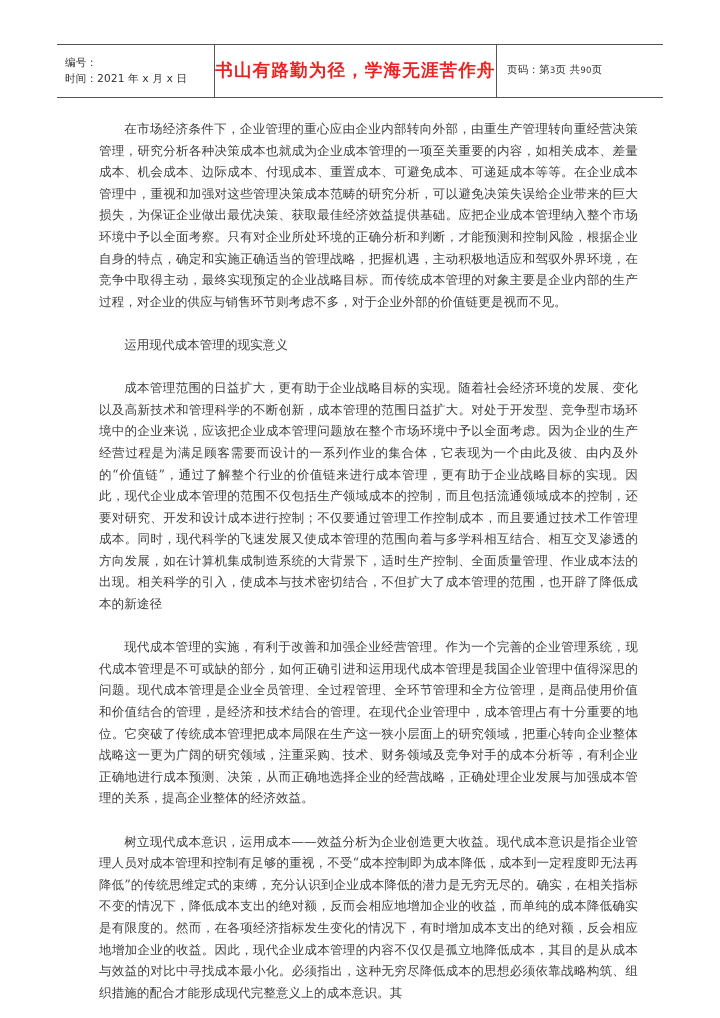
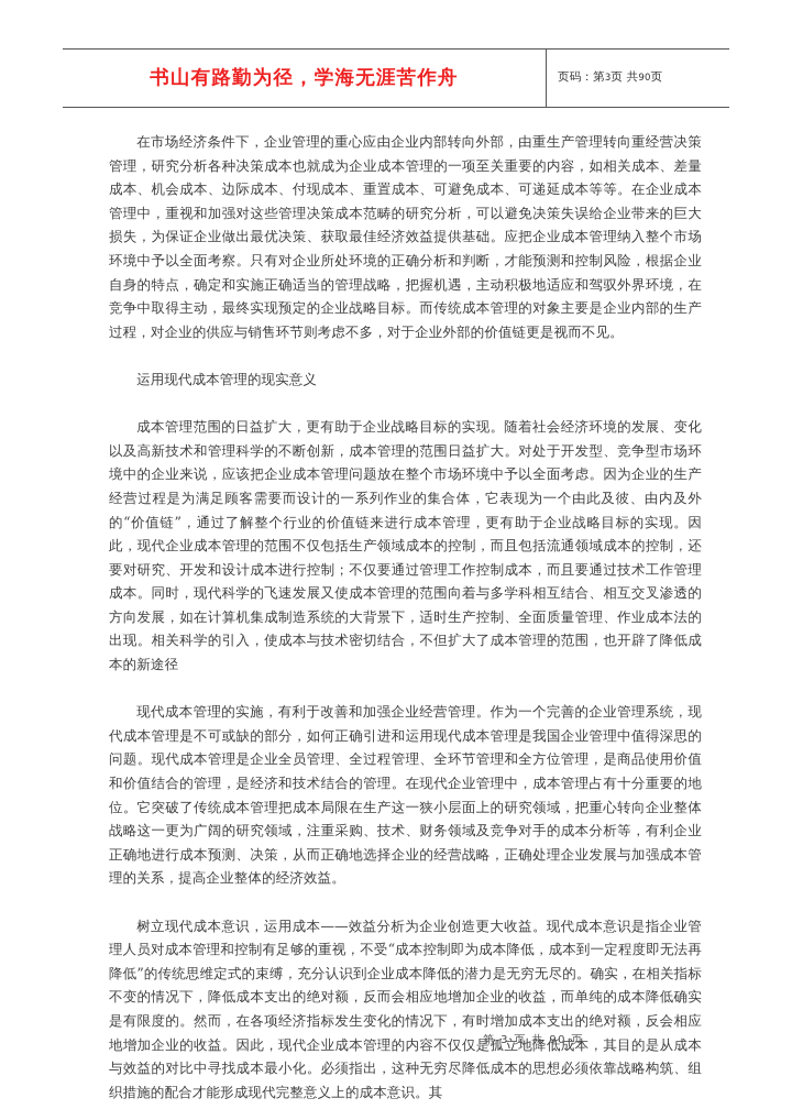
- 编号：
- 时间：2021 年 x 月 x 日
  书山有路勤为径，学海无涯苦作舟
  页码：第3页 共90页
  在市场经济条件下，企业管理的重心应由企业内部转向外部，由重生产管理转向重经营决策管理，研究分析各种决策成本也就成为企业成本管理的一项至关重要的内容，如相关成本、差量成本、机会成本、边际成本、付现成本、重置成本、可避免成本、可递延成本等等。在企业成本管理中，重视和加强对这些管理决策成本范畴的研究分析，可以避免决策失误给企业带来的巨大损失，为保证企业做出最优决策、获取最佳经济效益提供基础。应把企业成本管理纳入整个市场环境中予以全面考察。只有对企业所处环境的正确分析和判断，才能预测和控制风险，根据企业自身的特点，确定和实施正确适当的管理战略，把握机遇，主动积极地适应和驾驭外界环境，在竞争中取得主动，最终实现预定的企业战略目标。而传统成本管理的对象主要是企业内部的生产过程，对企业的供应与销售环节则考虑不多，对于企业外部的价值链更是视而不见。
  运用现代成本管理的现实意义
  成本管理范围的日益扩大，更有助于企业战略目标的实现。随着社会经济环境的发展、变化以及高新技术和管理科学的不断创新，成本管理的范围日益扩大。对处于开发型、竞争型市场环境中的企业来说，应该把企业成本管理问题放在整个市场环境中予以全面考虑。因为企业的生产经营过程是为满足顾客需要而设计的一系列作业的集合体，它表现为一个由此及彼、由内及外的“价值链”，通过了解整个行业的价值链来进行成本管理，更有助于企业战略目标的实现。因此，现代企业成本管理的范围不仅包括生产领域成本的控制，而且包括流通领域成本的控制，还要对研究、开发和设计成本进行控制；不仅要通过管理工作控制成本，而且要通过技术工作管理成本。同时，现代科学的飞速发展又使成本管理的范围向着与多学科相互结合、相互交叉渗透的方向发展，如在计算机集成制造系统的大背景下，适时生产控制、全面质量管理、作业成本法的出现。相关科学的引入，使成本与技术密切结合，不但扩大了成本管理的范围，也开辟了降低成本的新途径
  现代成本管理的实施，有利于改善和加强企业经营管理。作为一个完善的企业管理系统，现代成本管理是不可或缺的部分，如何正确引进和运用现代成本管理是我国企业管理中值得深思的问题。现代成本管理是企业全员管理、全过程管理、全环节管理和全方位管理，是商品使用价值和价值结合的管理，是经济和技术结合的管理。在现代企业管理中，成本管理占有十分重要的地位。它突破了传统成本管理把成本局限在生产这一狭小层面上的研究领域，把重心转向企业整体战略这一更为广阔的研究领域，注重采购、技术、财务领域及竞争对手的成本分析等，有利企业正确地进行成本预测、决策，从而正确地选择企业的经营战略，正确处理企业发展与加强成本管理的关系，提高企业整体的经济效益。
  树立现代成本意识，运用成本——效益分析为企业创造更大收益。现代成本意识是指企业管理人员对成本管理和控制有足够的重视，不受“成本控制即为成本降低，成本到一定程度即无法再降低”的传统思维定式的束缚，充分认识到企业成本降低的潜力是无穷无尽的。确实，在相关指标不变的情况下，降低成本支出的绝对额，反而会相应地增加企业的收益，而单纯的成本降低确实是有限度的。然而，在各项经济指标发生变化的情况下，有时增加成本支出的绝对额，反会相应地增加企业的收益。因此，现代企业成本管理的内容不仅仅是孤立地降低成本，其目的是从成本与效益的对比中寻找成本最小化。必须指出，这种无穷尽降低成本的思想必须依靠战略构筑、组织措施的配合才能形成现代完整意义上的成本意识。其
+ 第 3 页 共 90 页
